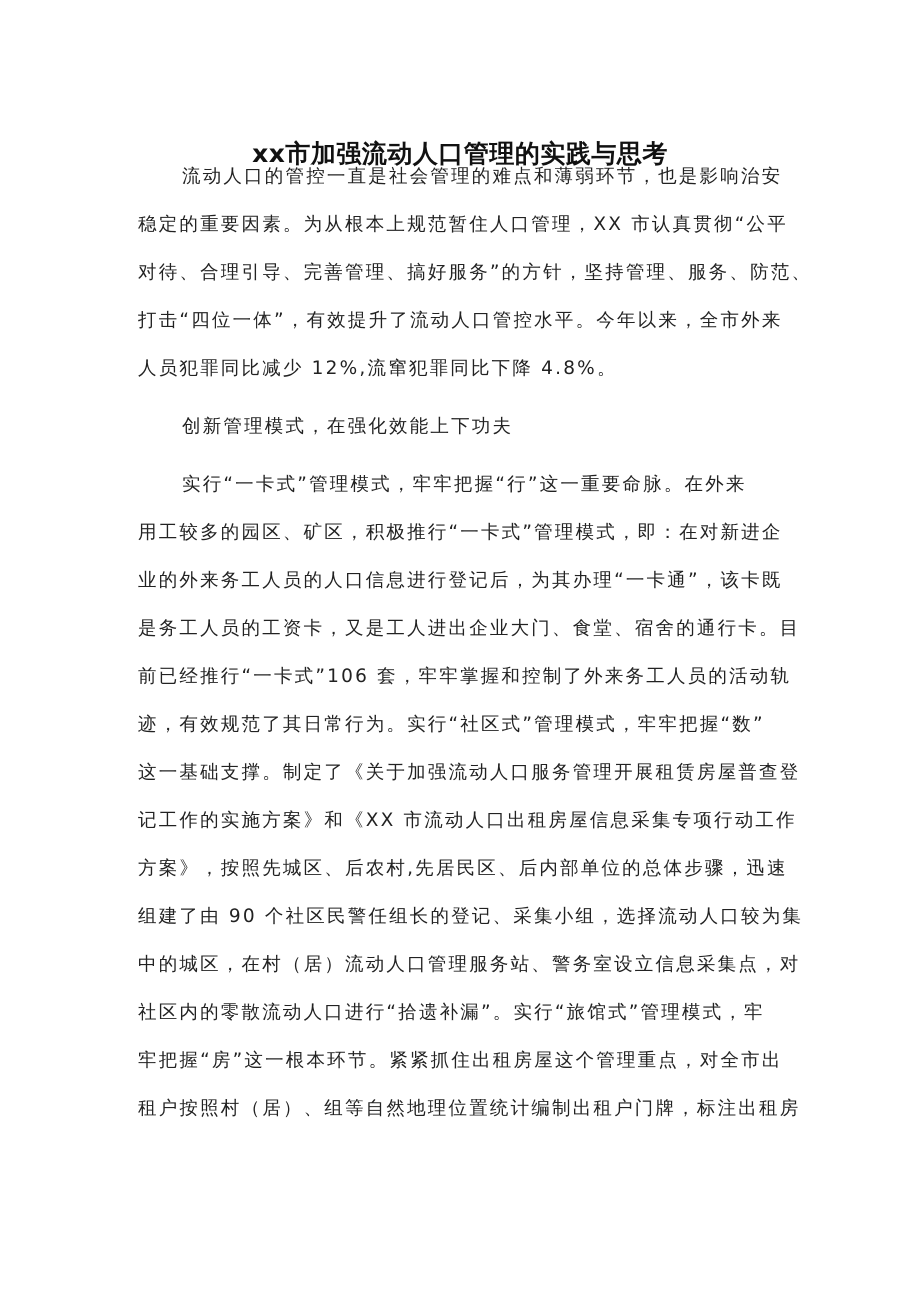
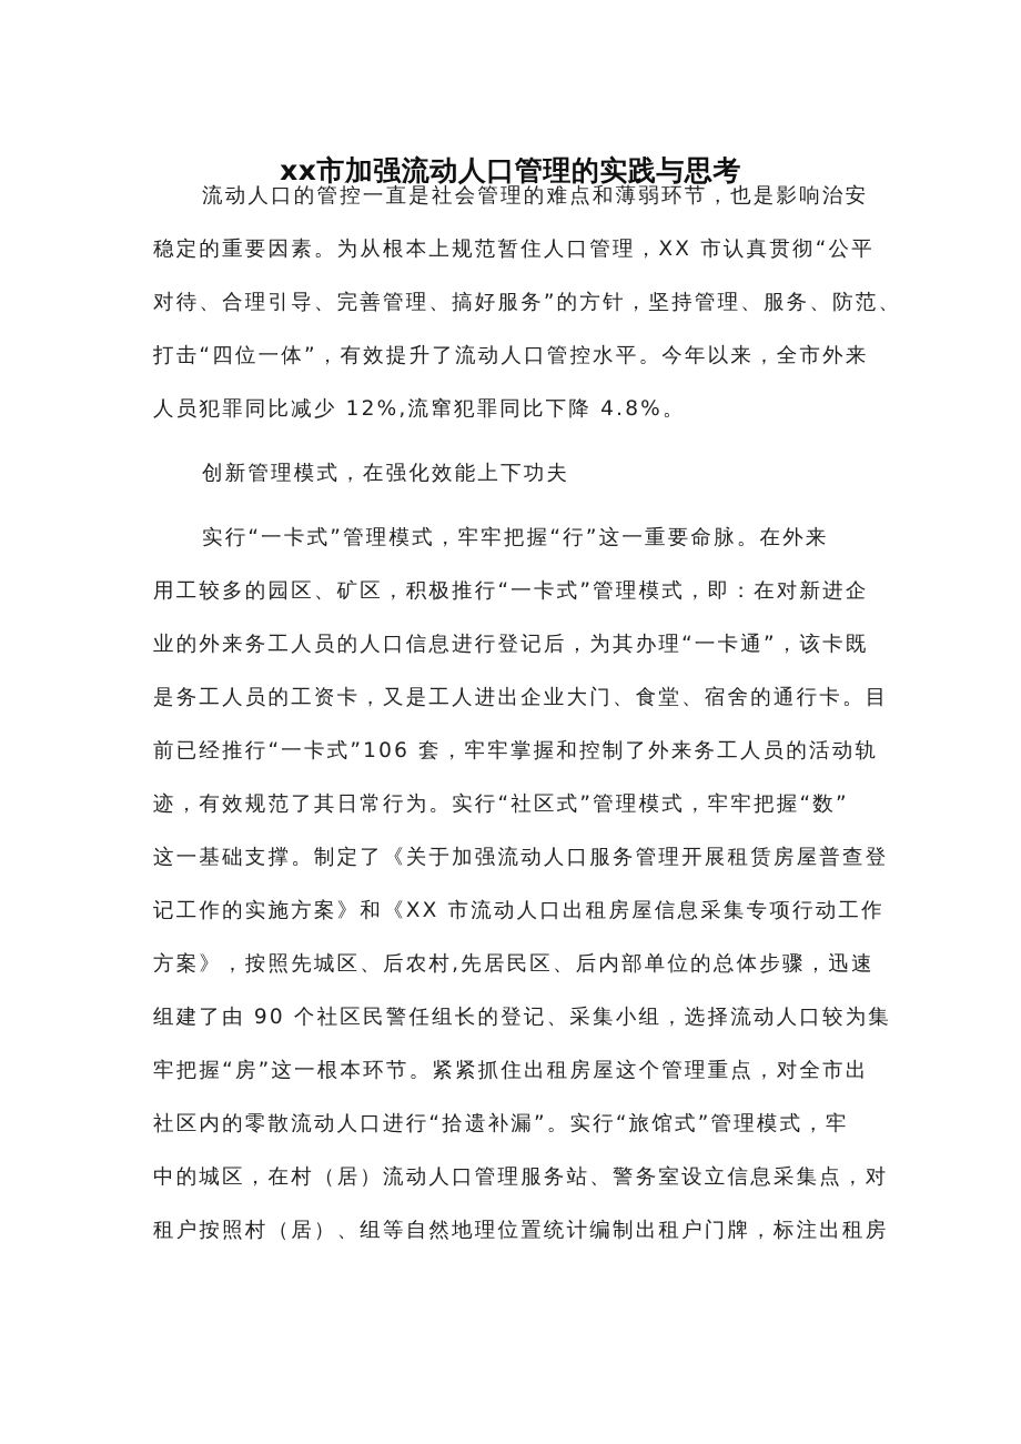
  xx市加强流动人口管理的实践与思考
  流动人口的管控一直是社会管理的难点和薄弱环节，也是影响治安
  稳定的重要因素。为从根本上规范暂住人口管理，XX 市认真贯彻“公平
  对待、合理引导、完善管理、搞好服务”的方针，坚持管理、服务、防范、
  打击“四位一体”，有效提升了流动人口管控水平。今年以来，全市外来
  人员犯罪同比减少 12%,流窜犯罪同比下降 4.8%。
  创新管理模式，在强化效能上下功夫
  实行“一卡式”管理模式，牢牢把握“行”这一重要命脉。在外来
  用工较多的园区、矿区，积极推行“一卡式”管理模式，即：在对新进企
  业的外来务工人员的人口信息进行登记后，为其办理“一卡通”，该卡既
  是务工人员的工资卡，又是工人进出企业大门、食堂、宿舍的通行卡。目
  前已经推行“一卡式”106 套，牢牢掌握和控制了外来务工人员的活动轨
  迹，有效规范了其日常行为。实行“社区式”管理模式，牢牢把握“数”
  这一基础支撑。制定了《关于加强流动人口服务管理开展租赁房屋普查登
  记工作的实施方案》和《XX 市流动人口出租房屋信息采集专项行动工作
  方案》，按照先城区、后农村,先居民区、后内部单位的总体步骤，迅速
  组建了由 90 个社区民警任组长的登记、采集小组，选择流动人口较为集
- 中的城区，在村（居）流动人口管理服务站、警务室设立信息采集点，对
+ 牢把握“房”这一根本环节。紧紧抓住出租房屋这个管理重点，对全市出
  社区内的零散流动人口进行“拾遗补漏”。实行“旅馆式”管理模式，牢
- 牢把握“房”这一根本环节。紧紧抓住出租房屋这个管理重点，对全市出
+ 中的城区，在村（居）流动人口管理服务站、警务室设立信息采集点，对
  租户按照村（居）、组等自然地理位置统计编制出租户门牌，标注出租房
